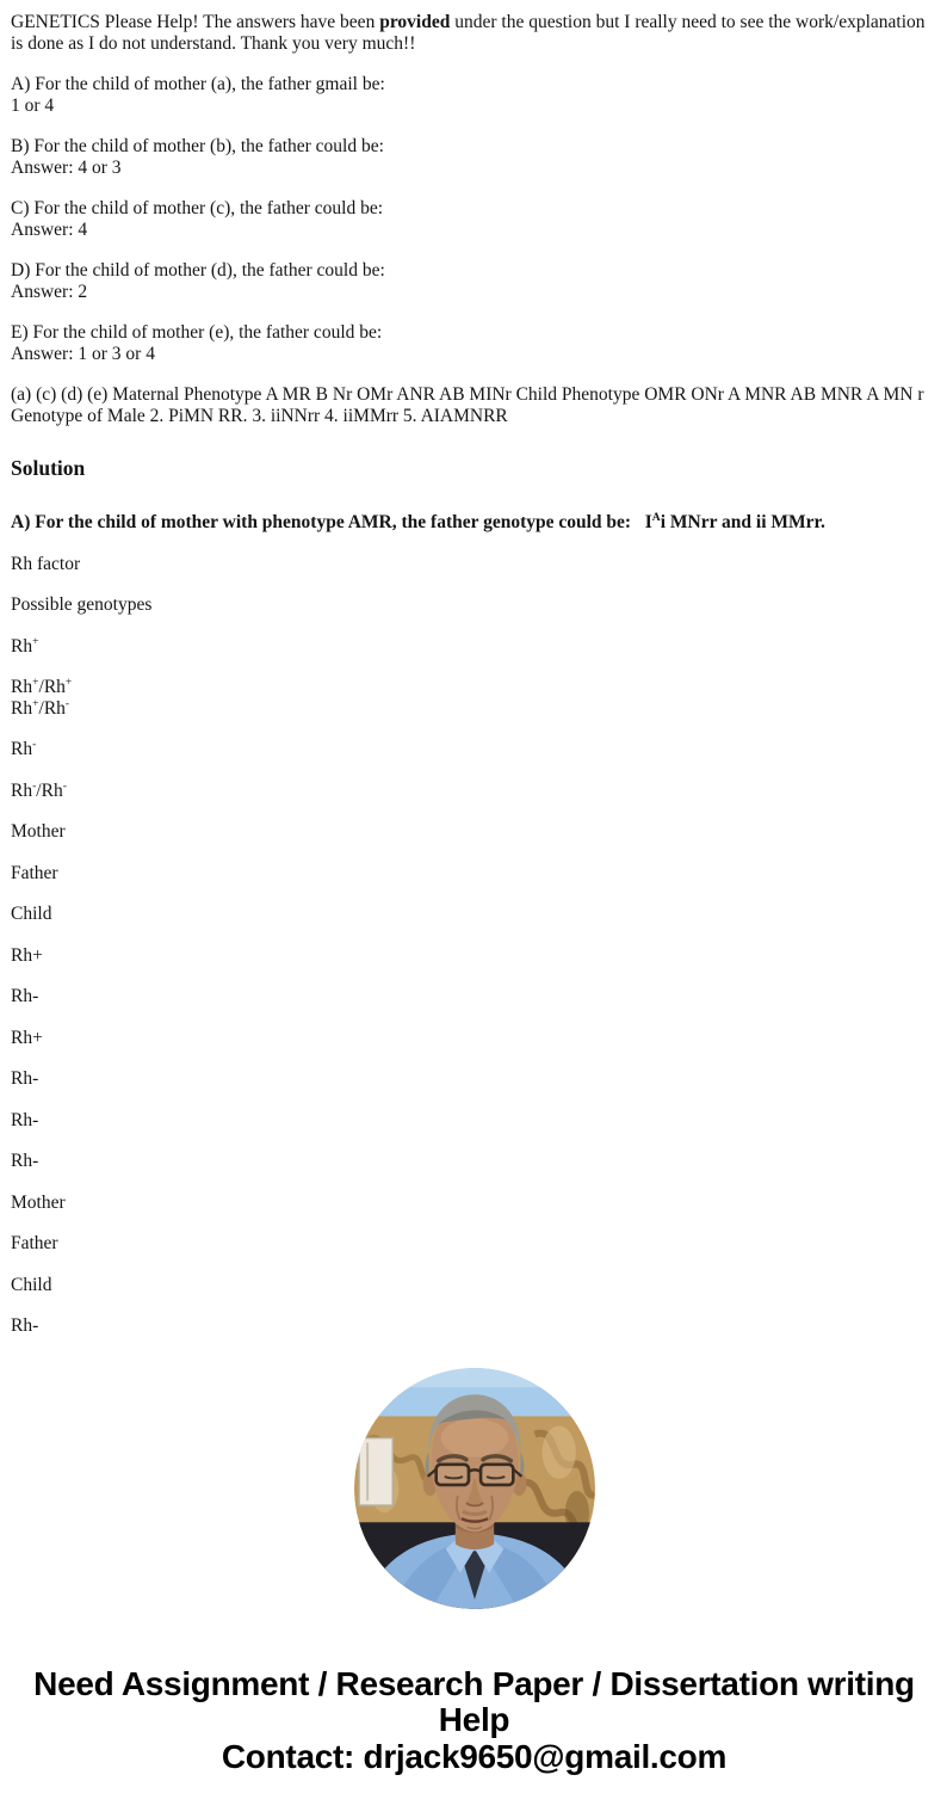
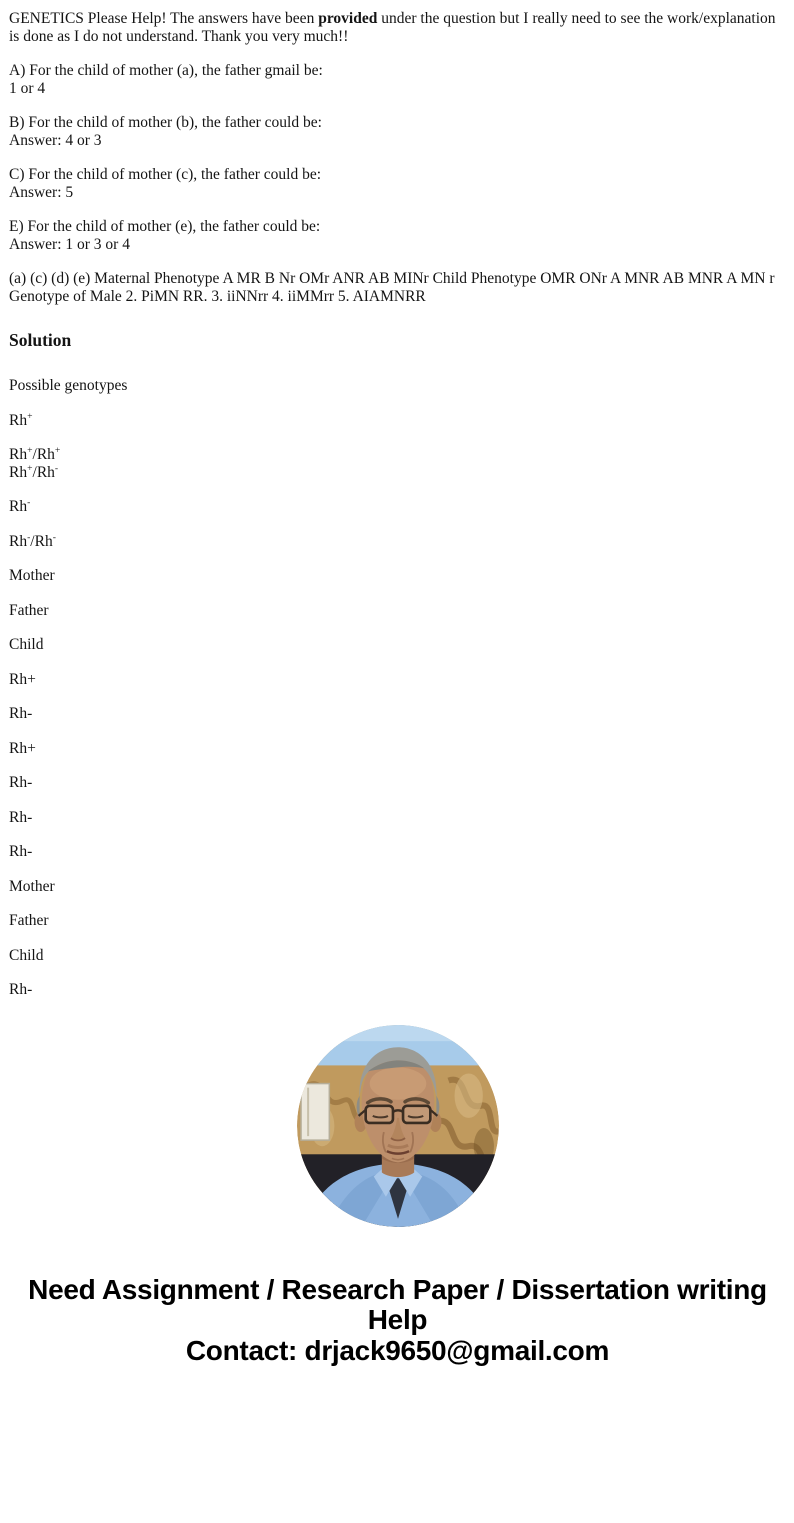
  GENETICS Please Help! The answers have been provided under the question but I really need to see the work/explanation is done as I do not understand. Thank you very much!!
  A) For the child of mother (a), the father gmail be:
  1 or 4
  B) For the child of mother (b), the father could be:
  Answer: 4 or 3
  C) For the child of mother (c), the father could be:
- Answer: 4
+ Answer: 5
- D) For the child of mother (d), the father could be:
- Answer: 2
  E) For the child of mother (e), the father could be:
  Answer: 1 or 3 or 4
  (a) (c) (d) (e) Maternal Phenotype A MR B Nr OMr ANR AB MINr Child Phenotype OMR ONr A MNR AB MNR A MN r Genotype of Male 2. PiMN RR. 3. iiNNrr 4. iiMMrr 5. AIAMNRR
  Solution
- A) For the child of mother with phenotype AMR, the father genotype could be: IAi MNrr and ii MMrr.
- Rh factor
  Possible genotypes
  Rh+
  Rh+/Rh+
  Rh+/Rh-
  Rh-
  Rh-/Rh-
  Mother
  Father
  Child
  Rh+
  Rh-
  Rh+
  Rh-
  Rh-
  Rh-
  Mother
  Father
  Child
  Rh-
  Need Assignment / Research Paper / Dissertation writing Help
  Contact: drjack9650@gmail.com
